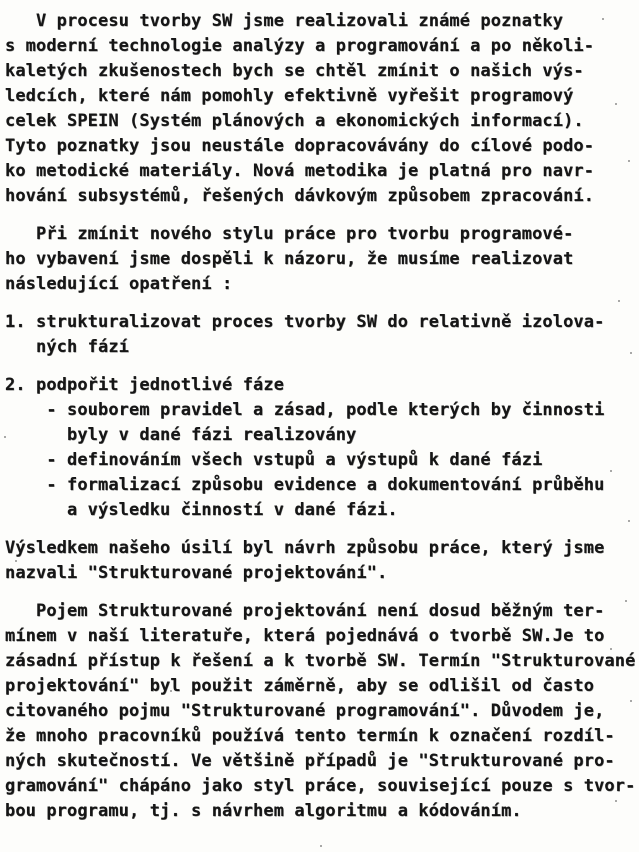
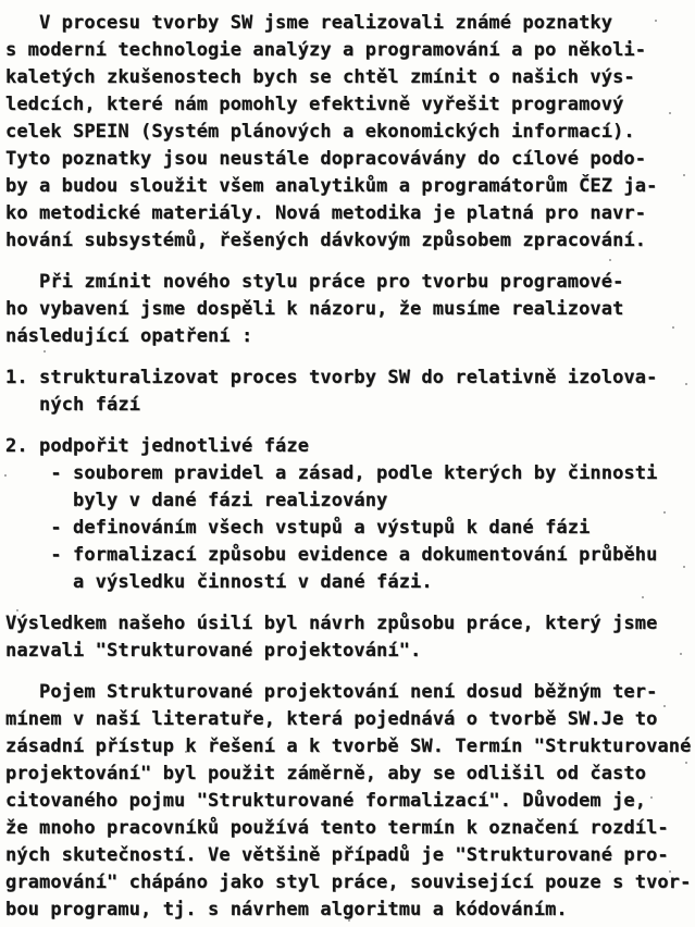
  V procesu tvorby SW jsme realizovali známé poznatky
  s moderní technologie analýzy a programování a po několi-
  kaletých zkušenostech bych se chtěl zmínit o našich výs-
  ledcích, které nám pomohly efektivně vyřešit programový
  celek SPEIN (Systém plánových a ekonomických informací).
  Tyto poznatky jsou neustále dopracovávány do cílové podo-
+ by a budou sloužit všem analytikům a programátorům ČEZ ja-
  ko metodické materiály. Nová metodika je platná pro navr-
  hování subsystémů, řešených dávkovým způsobem zpracování.
  Při zmínit nového stylu práce pro tvorbu programové-
  ho vybavení jsme dospěli k názoru, že musíme realizovat
  následující opatření :
  1. strukturalizovat proces tvorby SW do relativně izolova-
  ných fází
  2. podpořit jednotlivé fáze
  - souborem pravidel a zásad, podle kterých by činnosti
  byly v dané fázi realizovány
  - definováním všech vstupů a výstupů k dané fázi
  - formalizací způsobu evidence a dokumentování průběhu
  a výsledku činností v dané fázi.
  Výsledkem našeho úsilí byl návrh způsobu práce, který jsme
  nazvali "Strukturované projektování".
  Pojem Strukturované projektování není dosud běžným ter-
  mínem v naší literatuře, která pojednává o tvorbě SW.Je to
  zásadní přístup k řešení a k tvorbě SW. Termín "Strukturované
  projektování" byl použit záměrně, aby se odlišil od často
- citovaného pojmu "Strukturované programování". Důvodem je,
+ citovaného pojmu "Strukturované formalizací". Důvodem je,
  že mnoho pracovníků používá tento termín k označení rozdíl-
  ných skutečností. Ve většině případů je "Strukturované pro-
  gramování" chápáno jako styl práce, související pouze s tvor-
  bou programu, tj. s návrhem algoritmu a kódováním.
